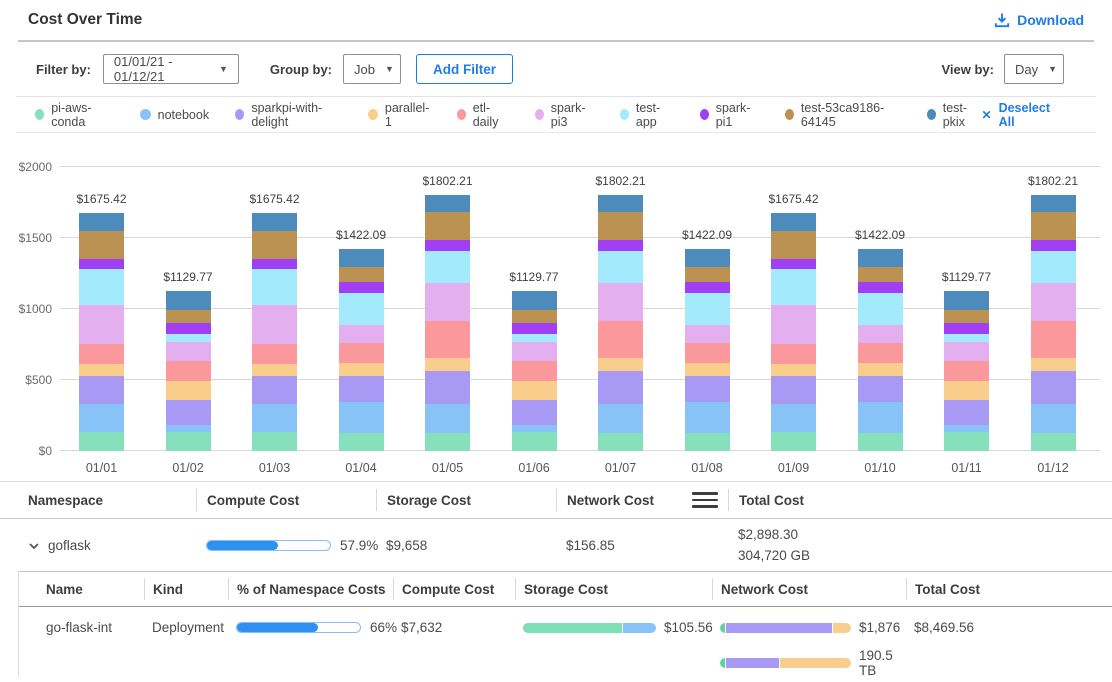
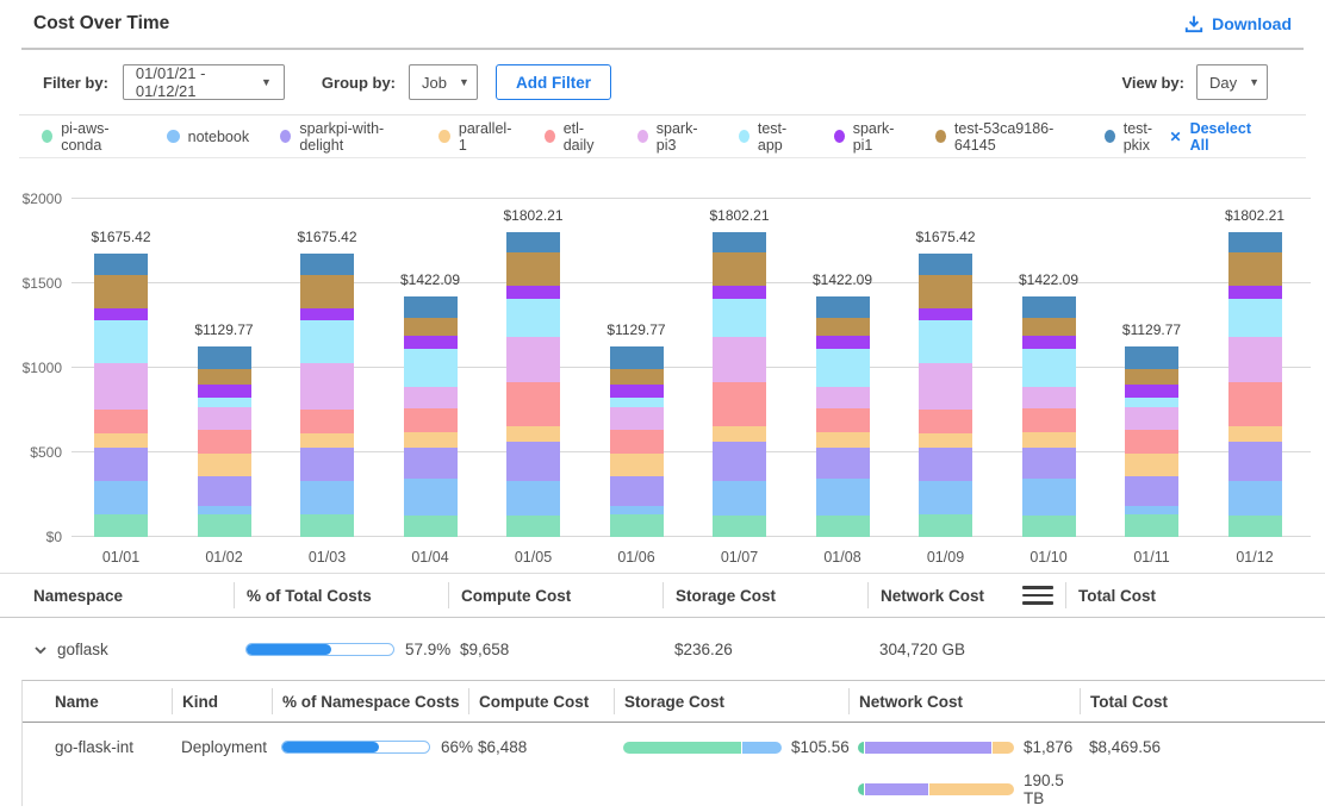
  Cost Over Time
  Download
  Filter by:
  01/01/21 - 01/12/21
  ▼
  Group by:
  Job
  ▼
  Add Filter
  View by:
  Day
  ▼
  pi-aws-conda
  notebook
  sparkpi-with-delight
  parallel-1
  etl-daily
  spark-pi3
  test-app
  spark-pi1
  test-53ca9186-64145
  test-pkix
  ✕
  Deselect All
  $0
  $500
  $1000
  $1500
  $2000
  $1675.42
  01/01
  $1129.77
  01/02
  $1675.42
  01/03
  $1422.09
  01/04
  $1802.21
  01/05
  $1129.77
  01/06
  $1802.21
  01/07
  $1422.09
  01/08
  $1675.42
  01/09
  $1422.09
  01/10
  $1129.77
  01/11
  $1802.21
  01/12
  Namespace
+ % of Total Costs
  Compute Cost
  Storage Cost
  Network Cost
  Total Cost
  goflask
  57.9%
  $9,658
- $156.85
+ $236.26
- $2,898.30
  304,720 GB
  Name
  Kind
  % of Namespace Costs
  Compute Cost
  Storage Cost
  Network Cost
  Total Cost
  go-flask-int
  Deployment
  66%
- $7,632
+ $6,488
  $105.56
  $1,876
  190.5 TB
  $8,469.56
